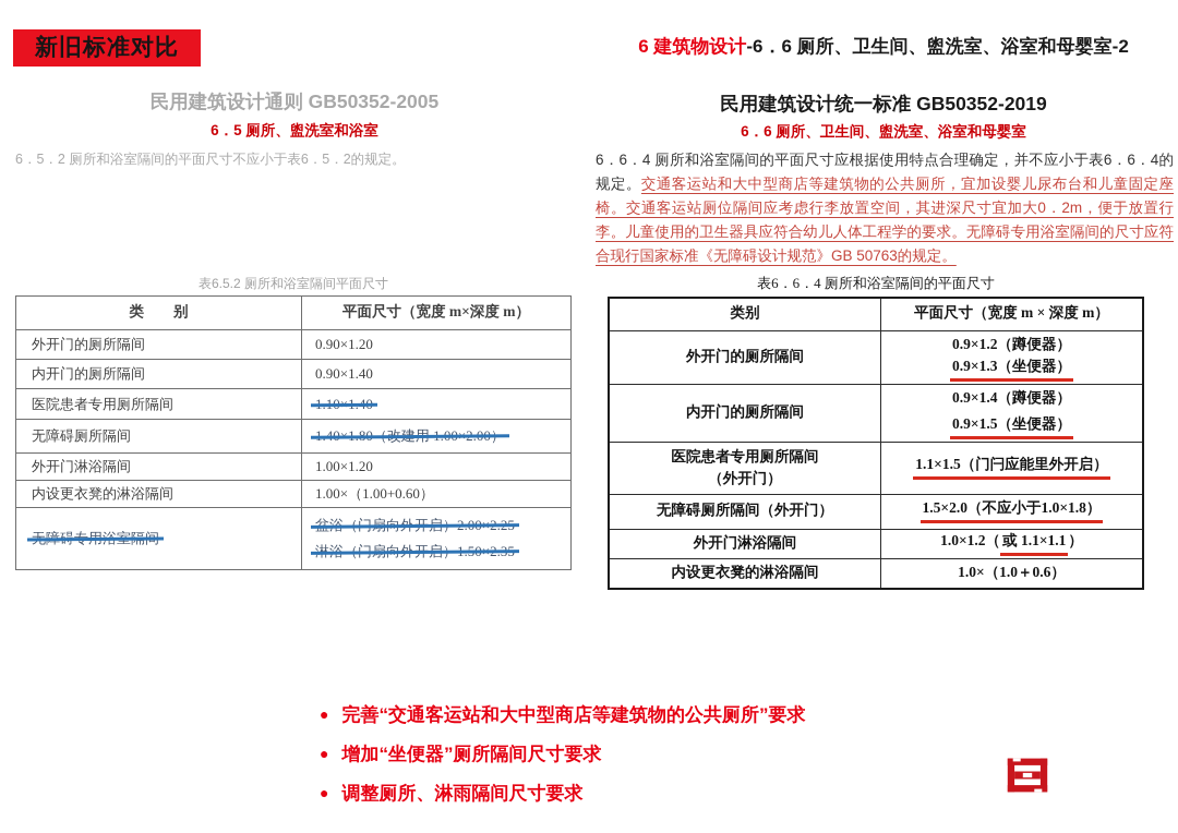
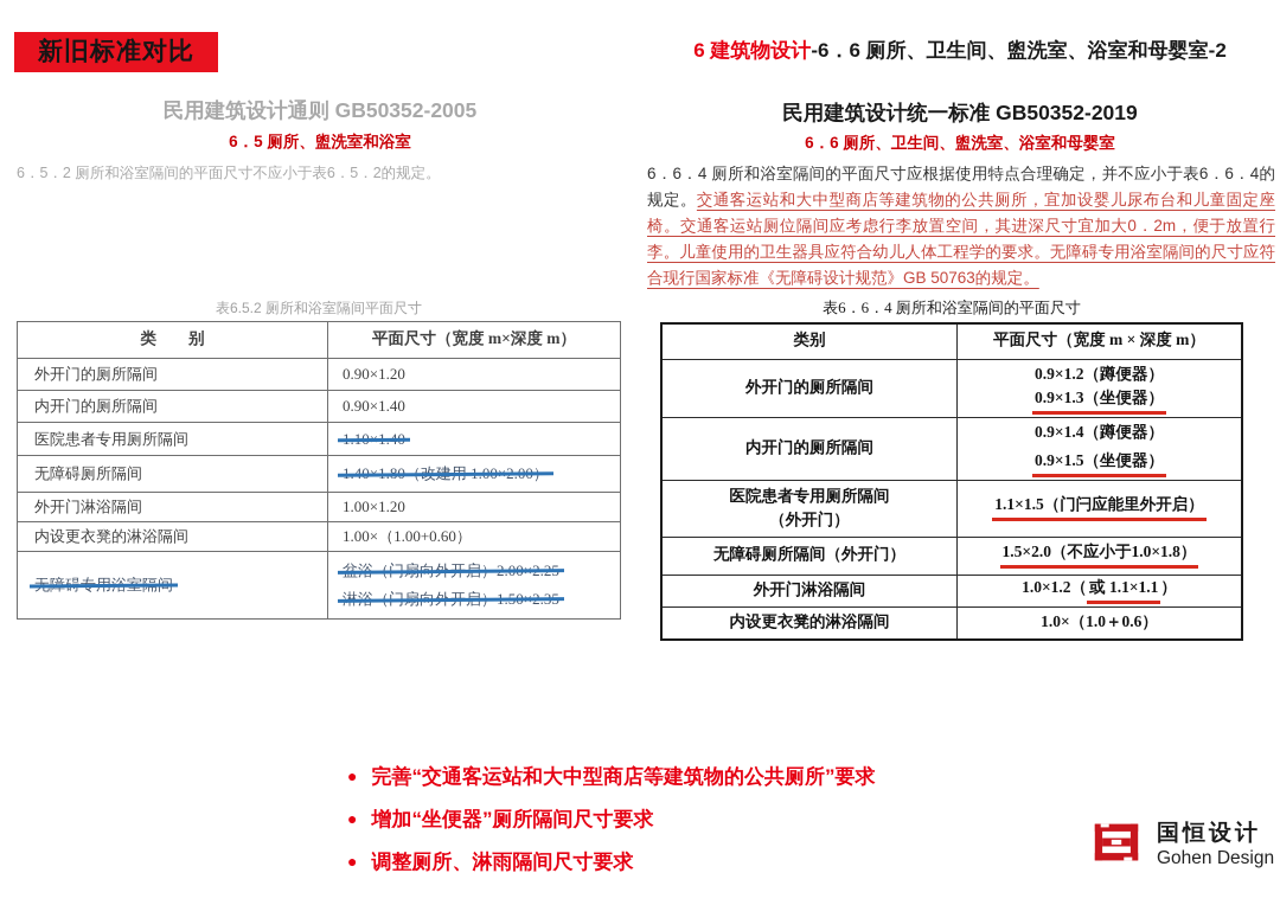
  新旧标准对比
  6 建筑物设计-6．6 厕所、卫生间、盥洗室、浴室和母婴室-2
  民用建筑设计通则 GB50352-2005
  6．5 厕所、盥洗室和浴室
  6．5．2 厕所和浴室隔间的平面尺寸不应小于表6．5．2的规定。
  表6.5.2 厕所和浴室隔间平面尺寸
  类 别	平面尺寸（宽度 m×深度 m）
  外开门的厕所隔间	0.90×1.20
  内开门的厕所隔间	0.90×1.40
  医院患者专用厕所隔间	1.10×1.40
  无障碍厕所隔间	1.40×1.80（改建用 1.00×2.00）
  外开门淋浴隔间	1.00×1.20
  内设更衣凳的淋浴隔间	1.00×（1.00+0.60）
  无障碍专用浴室隔间	盆浴（门扇向外开启）2.00×2.25 淋浴（门扇向外开启）1.50×2.35
  民用建筑设计统一标准 GB50352-2019
  6．6 厕所、卫生间、盥洗室、浴室和母婴室
  6．6．4 厕所和浴室隔间的平面尺寸应根据使用特点合理确定，并不应小于表6．6．4的规定。交通客运站和大中型商店等建筑物的公共厕所，宜加设婴儿尿布台和儿童固定座椅。交通客运站厕位隔间应考虑行李放置空间，其进深尺寸宜加大0．2m，便于放置行李。儿童使用的卫生器具应符合幼儿人体工程学的要求。无障碍专用浴室隔间的尺寸应符合现行国家标准《无障碍设计规范》GB 50763的规定。
  表6．6．4 厕所和浴室隔间的平面尺寸
  类别	平面尺寸（宽度 m × 深度 m）
  外开门的厕所隔间	0.9×1.2（蹲便器） 0.9×1.3（坐便器）
  内开门的厕所隔间	0.9×1.4（蹲便器） 0.9×1.5（坐便器）
  医院患者专用厕所隔间 （外开门）	1.1×1.5（门闩应能里外开启）
  无障碍厕所隔间（外开门）	1.5×2.0（不应小于1.0×1.8）
  外开门淋浴隔间	1.0×1.2（ 或 1.1×1.1 ）
  内设更衣凳的淋浴隔间	1.0×（1.0＋0.6）
  ● 完善“交通客运站和大中型商店等建筑物的公共厕所”要求
  ● 增加“坐便器”厕所隔间尺寸要求
  ● 调整厕所、淋雨隔间尺寸要求
+ 国恒设计
+ Gohen Design
